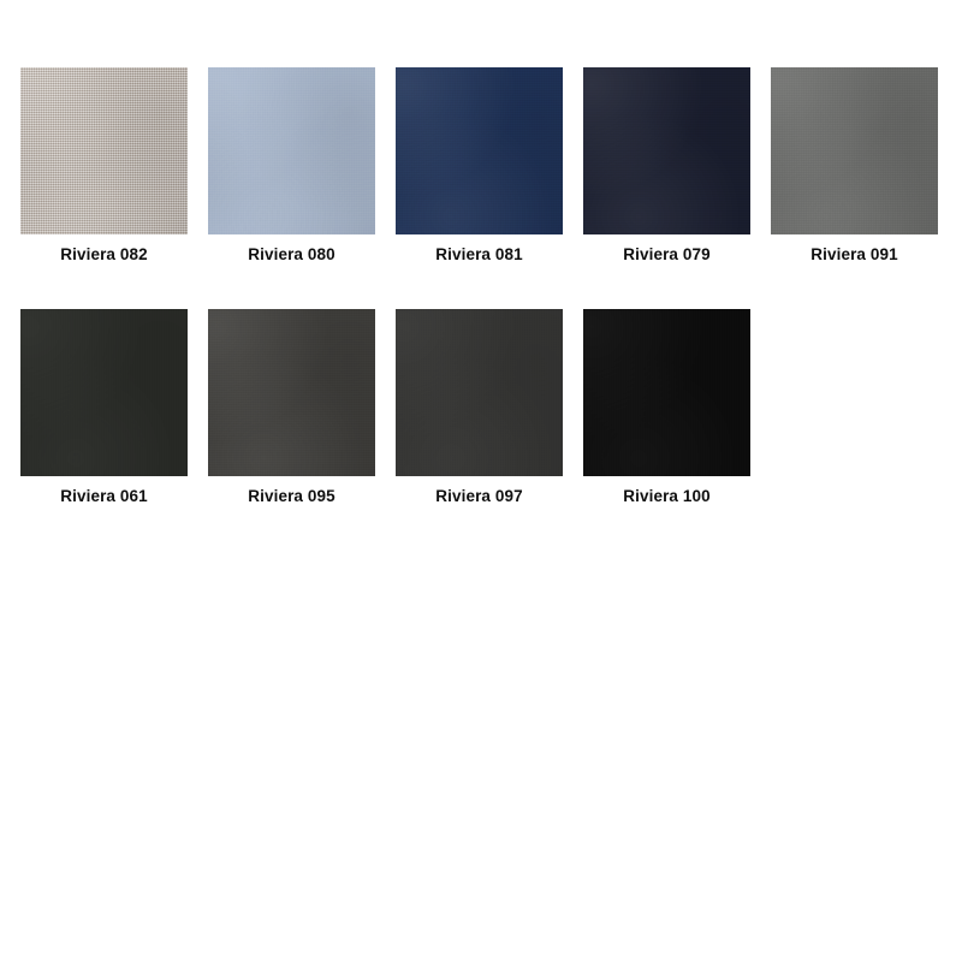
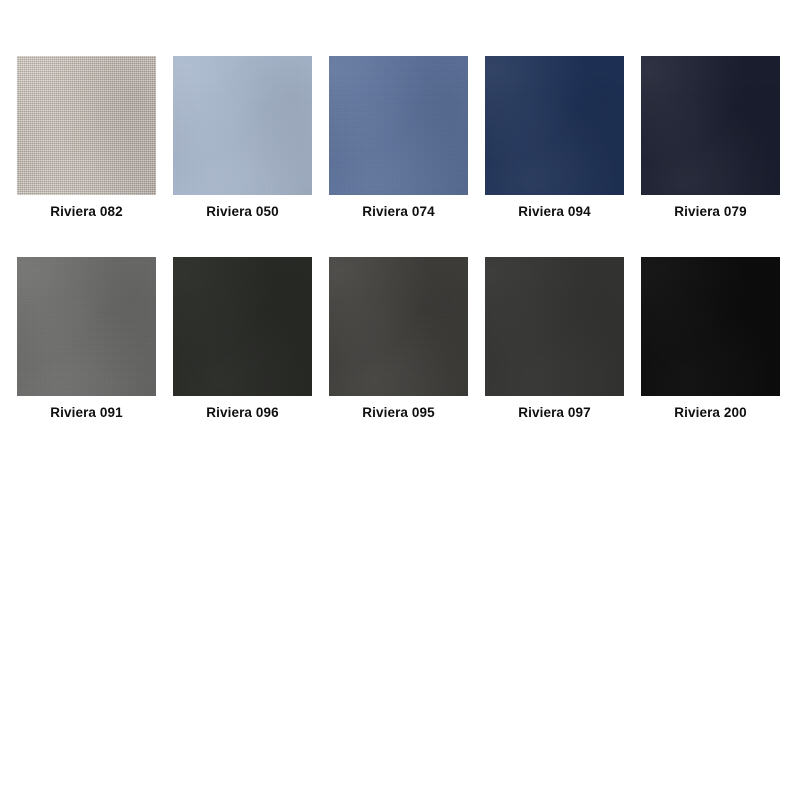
  Riviera 082
- Riviera 080
+ Riviera 050
+ Riviera 074
- Riviera 081
+ Riviera 094
  Riviera 079
  Riviera 091
- Riviera 061
+ Riviera 096
  Riviera 095
  Riviera 097
- Riviera 100
+ Riviera 200
